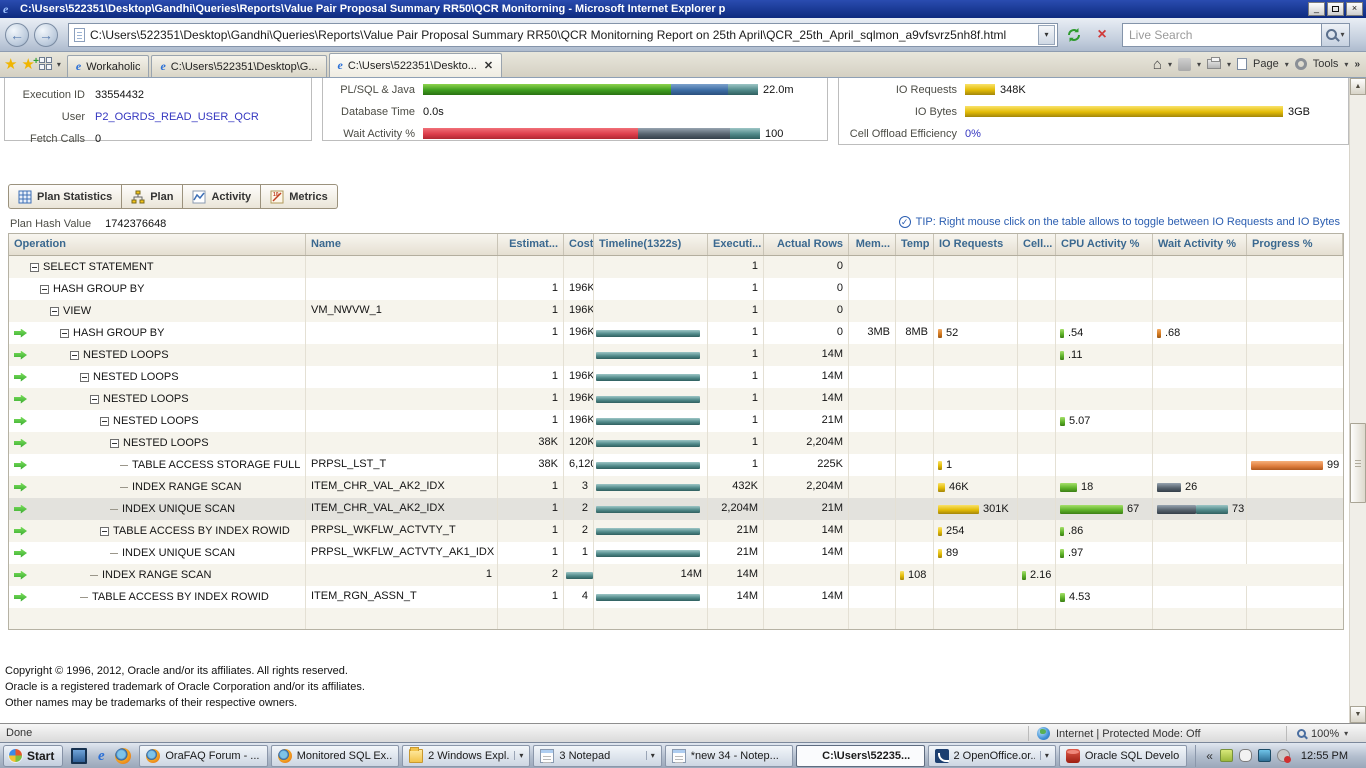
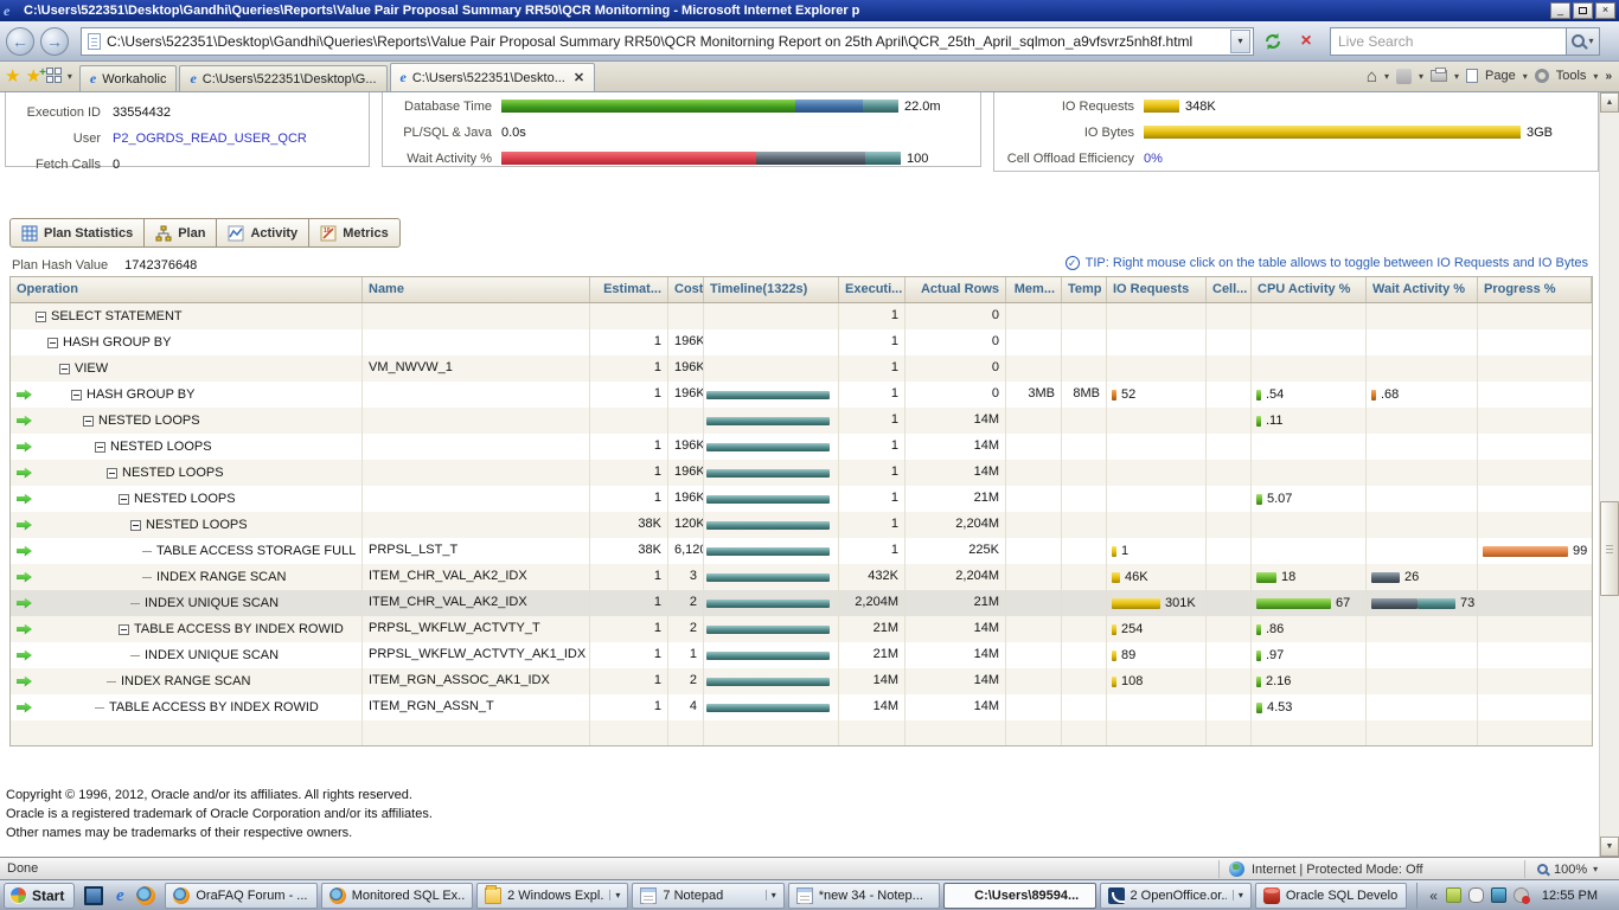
  e
  C:\Users\522351\Desktop\Gandhi\Queries\Reports\Value Pair Proposal Summary RR50\QCR Monitorning - Microsoft Internet Explorer p
  _
  ×
  ←
  →
  C:\Users\522351\Desktop\Gandhi\Queries\Reports\Value Pair Proposal Summary RR50\QCR Monitorning Report on 25th April\QCR_25th_April_sqlmon_a9vfsvrz5nh8f.html
  ▾
  ×
  Live Search
  ▾
  ★
  ★
  ▾
  e
  Workaholic
  e
  C:\Users\522351\Desktop\G...
  e
  C:\Users\522351\Deskto...
  ✕
  ⌂
  ▾
  ▾
  ▾
  Page
  ▾
  Tools
  ▾
  »
  Execution ID
  33554432
  User
  P2_OGRDS_READ_USER_QCR
  Fetch Calls
  0
- PL/SQL & Java
+ Database Time
  22.0m
- Database Time
+ PL/SQL & Java
  0.0s
  Wait Activity %
  100
  IO Requests
  348K
  IO Bytes
  3GB
  Cell Offload Efficiency
  0%
  Plan Statistics
  Plan
  Activity
  Metrics
  Plan Hash Value
  1742376648
  ✓
  TIP: Right mouse click on the table allows to toggle between IO Requests and IO Bytes
  Operation
  Name
  Estimat...
  Cost
  Timeline(1322s)
  Executi...
  Actual Rows
  Mem...
  Temp
  IO Requests
  Cell...
  CPU Activity %
  Wait Activity %
  Progress %
  SELECT STATEMENT
  1
  0
  HASH GROUP BY
  1
  196K
  1
  0
  VIEW
  VM_NWVW_1
  1
  196K
  1
  0
  HASH GROUP BY
  1
  196K
  1
  0
  3MB
  8MB
  52
  .54
  .68
  NESTED LOOPS
  1
  14M
  .11
  NESTED LOOPS
  1
  196K
  1
  14M
  NESTED LOOPS
  1
  196K
  1
  14M
  NESTED LOOPS
  1
  196K
  1
  21M
  5.07
  NESTED LOOPS
  38K
  120K
  1
  2,204M
  TABLE ACCESS STORAGE FULL
  PRPSL_LST_T
  38K
  6,120
  1
  225K
  1
  99
  INDEX RANGE SCAN
  ITEM_CHR_VAL_AK2_IDX
  1
  3
  432K
  2,204M
  46K
  18
  26
  INDEX UNIQUE SCAN
  ITEM_CHR_VAL_AK2_IDX
  1
  2
  2,204M
  21M
  301K
  67
  73
  TABLE ACCESS BY INDEX ROWID
  PRPSL_WKFLW_ACTVTY_T
  1
  2
  21M
  14M
  254
  .86
  INDEX UNIQUE SCAN
  PRPSL_WKFLW_ACTVTY_AK1_IDX
  1
  1
  21M
  14M
  89
  .97
  INDEX RANGE SCAN
+ ITEM_RGN_ASSOC_AK1_IDX
  1
  2
  14M
  14M
  108
  2.16
  TABLE ACCESS BY INDEX ROWID
  ITEM_RGN_ASSN_T
  1
  4
  14M
  14M
  4.53
  Copyright © 1996, 2012, Oracle and/or its affiliates. All rights reserved.
  Oracle is a registered trademark of Oracle Corporation and/or its affiliates.
  Other names may be trademarks of their respective owners.
  Done
  Internet | Protected Mode: Off
  100%
  ▾
  Start
  e
  OraFAQ Forum - ...
  Monitored SQL Ex..
  2 Windows Expl.
  ▾
- 3 Notepad
+ 7 Notepad
  ▾
  *new 34 - Notep...
- C:\Users\52235...
+ C:\Users\89594...
  2 OpenOffice.or.
  ▾
  Oracle SQL Develo
  «
  12:55 PM
